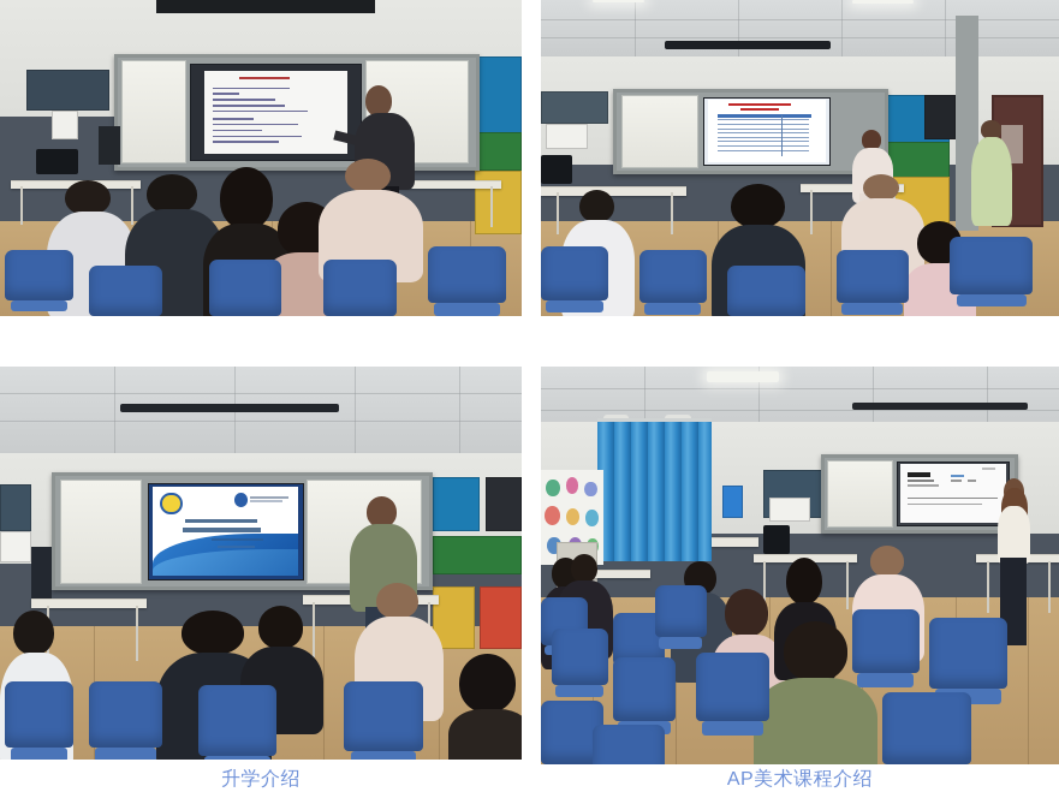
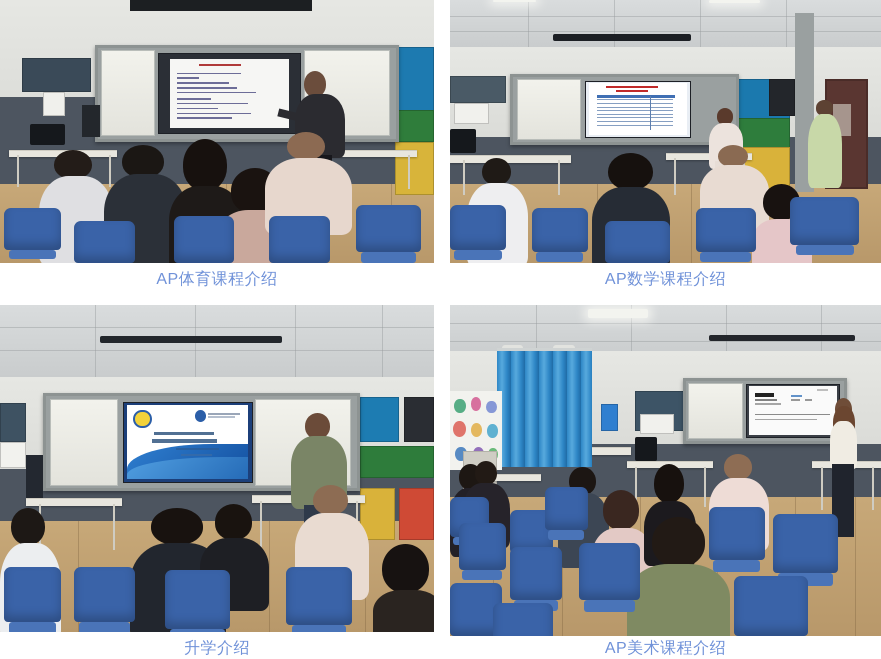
+ AP体育课程介绍
+ AP数学课程介绍
  升学介绍
  AP美术课程介绍
